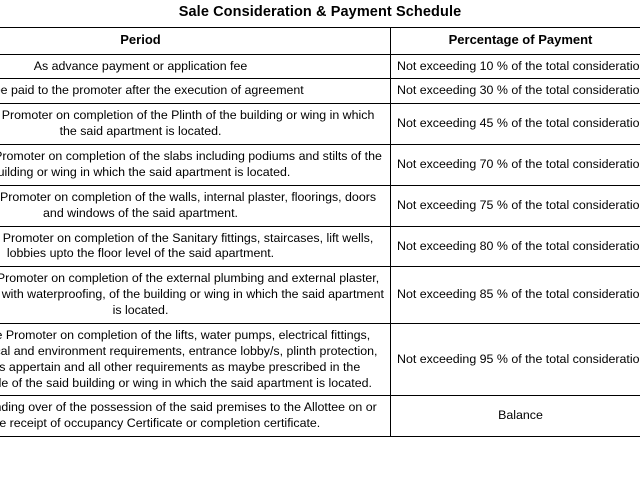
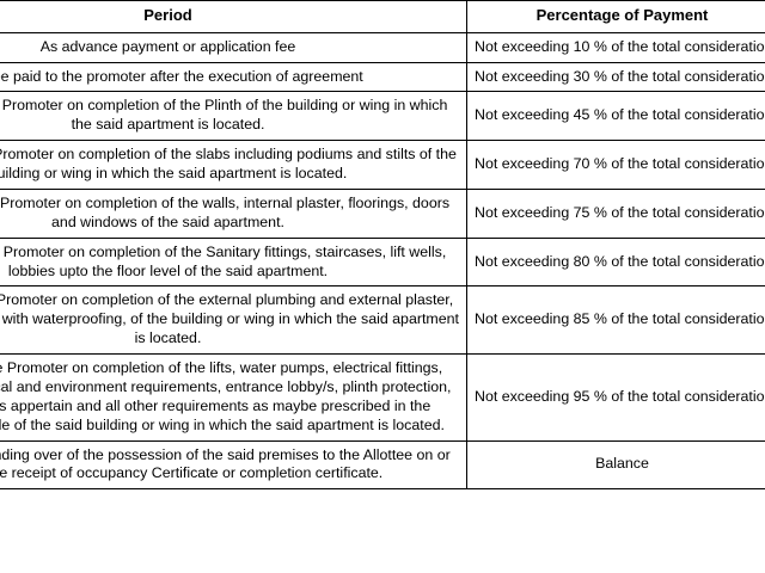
- Sale Consideration & Payment Schedule
  Period	Percentage of Payment
  As advance payment or application fee	Not exceeding 10 % of the total consideratio
  e paid to the promoter after the execution of agreement	Not exceeding 30 % of the total consideratio
  Promoter on completion of the Plinth of the building or wing in which the said apartment is located.	Not exceeding 45 % of the total consideratio
  romoter on completion of the slabs including podiums and stilts of the uilding or wing in which the said apartment is located.	Not exceeding 70 % of the total consideratio
  Promoter on completion of the walls, internal plaster, floorings, doors and windows of the said apartment.	Not exceeding 75 % of the total consideratio
  Promoter on completion of the Sanitary fittings, staircases, lift wells, lobbies upto the floor level of the said apartment.	Not exceeding 80 % of the total consideratio
  Promoter on completion of the external plumbing and external plaster, with waterproofing, of the building or wing in which the said apartment is located.	Not exceeding 85 % of the total consideratio
  Promoter on completion of the lifts, water pumps, electrical fittings, al and environment requirements, entrance lobby/s, plinth protection, s appertain and all other requirements as maybe prescribed in the e of the said building or wing in which the said apartment is located.	Not exceeding 95 % of the total consideratio
  ding over of the possession of the said premises to the Allottee on or e receipt of occupancy Certificate or completion certificate.	Balance
